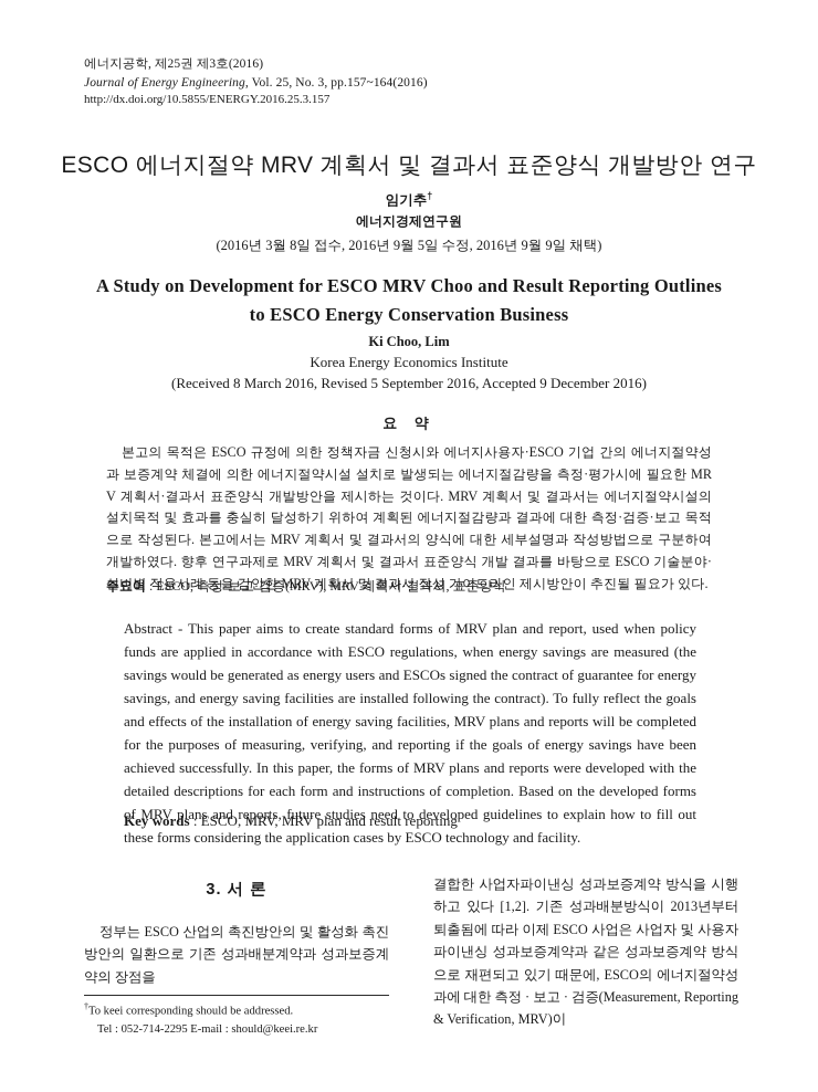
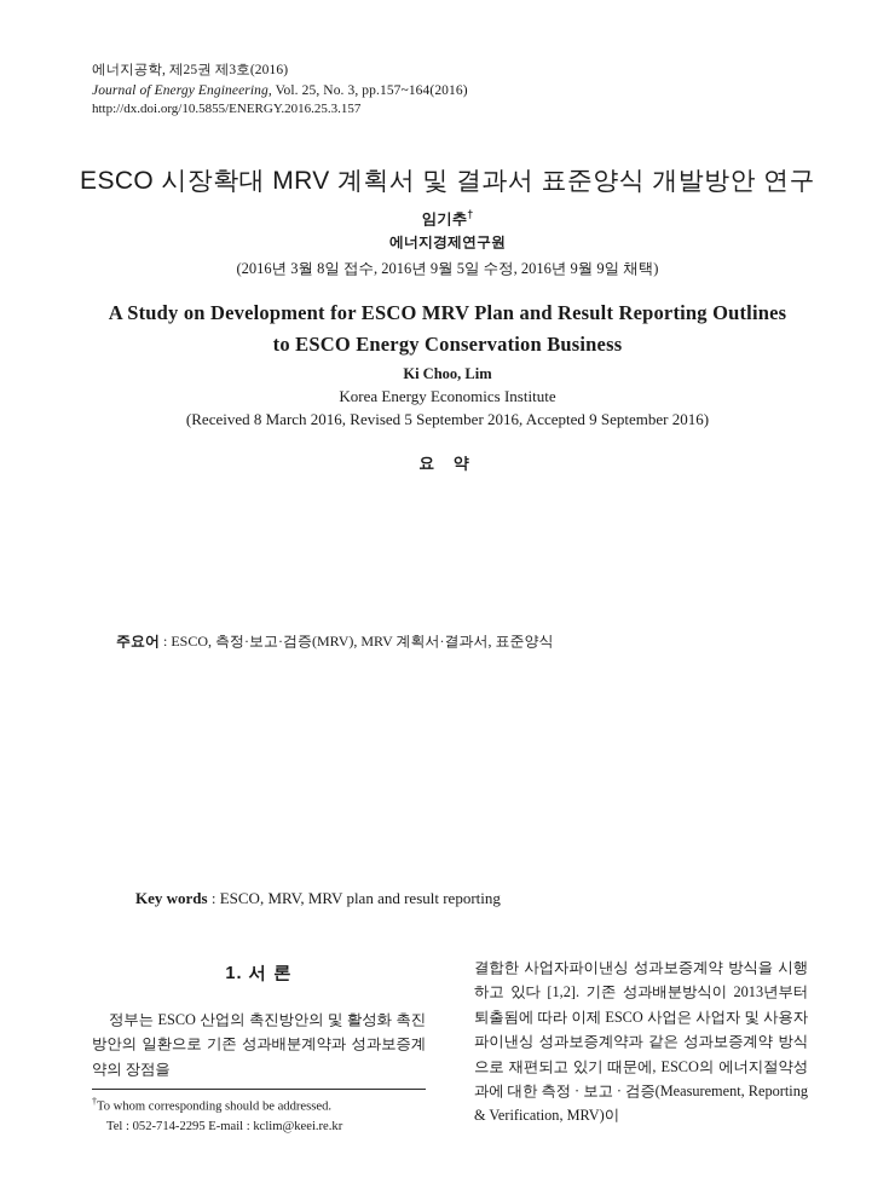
  에너지공학, 제25권 제3호(2016)
  Journal of Energy Engineering, Vol. 25, No. 3, pp.157~164(2016)
  http://dx.doi.org/10.5855/ENERGY.2016.25.3.157
- ESCO 에너지절약 MRV 계획서 및 결과서 표준양식 개발방안 연구
+ ESCO 시장확대 MRV 계획서 및 결과서 표준양식 개발방안 연구
  임기추†
  에너지경제연구원
  (2016년 3월 8일 접수, 2016년 9월 5일 수정, 2016년 9월 9일 채택)
- A Study on Development for ESCO MRV Choo and Result Reporting Outlines
+ A Study on Development for ESCO MRV Plan and Result Reporting Outlines
  to ESCO Energy Conservation Business
  Ki Choo, Lim
  Korea Energy Economics Institute
- (Received 8 March 2016, Revised 5 September 2016, Accepted 9 December 2016)
+ (Received 8 March 2016, Revised 5 September 2016, Accepted 9 September 2016)
  요 약
- 본고의 목적은 ESCO 규정에 의한 정책자금 신청시와 에너지사용자·ESCO 기업 간의 에너지절약성과 보증계약 체결에 의한 에너지절약시설 설치로 발생되는 에너지절감량을 측정·평가시에 필요한 MRV 계획서·결과서 표준양식 개발방안을 제시하는 것이다. MRV 계획서 및 결과서는 에너지절약시설의 설치목적 및 효과를 충실히 달성하기 위하여 계획된 에너지절감량과 결과에 대한 측정·검증·보고 목적으로 작성된다. 본고에서는 MRV 계획서 및 결과서의 양식에 대한 세부설명과 작성방법으로 구분하여 개발하였다. 향후 연구과제로 MRV 계획서 및 결과서 표준양식 개발 결과를 바탕으로 ESCO 기술분야·설비별 적용사례 등을 감안한 MRV 계획서 및 결과서 작성 가이드라인 제시방안이 추진될 필요가 있다.
  주요어 : ESCO, 측정·보고·검증(MRV), MRV 계획서·결과서, 표준양식
- Abstract - This paper aims to create standard forms of MRV plan and report, used when policy funds are applied in accordance with ESCO regulations, when energy savings are measured (the savings would be generated as energy users and ESCOs signed the contract of guarantee for energy savings, and energy saving facilities are installed following the contract). To fully reflect the goals and effects of the installation of energy saving facilities, MRV plans and reports will be completed for the purposes of measuring, verifying, and reporting if the goals of energy savings have been achieved successfully. In this paper, the forms of MRV plans and reports were developed with the detailed descriptions for each form and instructions of completion. Based on the developed forms of MRV plans and reports, future studies need to developed guidelines to explain how to fill out these forms considering the application cases by ESCO technology and facility.
  Key words : ESCO, MRV, MRV plan and result reporting
- 3. 서 론
+ 1. 서 론
  정부는 ESCO 산업의 촉진방안의 및 활성화 촉진방안의 일환으로 기존 성과배분계약과 성과보증계약의 장점을
- †To keei corresponding should be addressed.
+ †To whom corresponding should be addressed.
- Tel : 052-714-2295 E-mail : should@keei.re.kr
+ Tel : 052-714-2295 E-mail : kclim@keei.re.kr
  결합한 사업자파이낸싱 성과보증계약 방식을 시행하고 있다 [1,2]. 기존 성과배분방식이 2013년부터 퇴출됨에 따라 이제 ESCO 사업은 사업자 및 사용자파이낸싱 성과보증계약과 같은 성과보증계약 방식으로 재편되고 있기 때문에, ESCO의 에너지절약성과에 대한 측정 · 보고 · 검증(Measurement, Reporting & Verification, MRV)이
